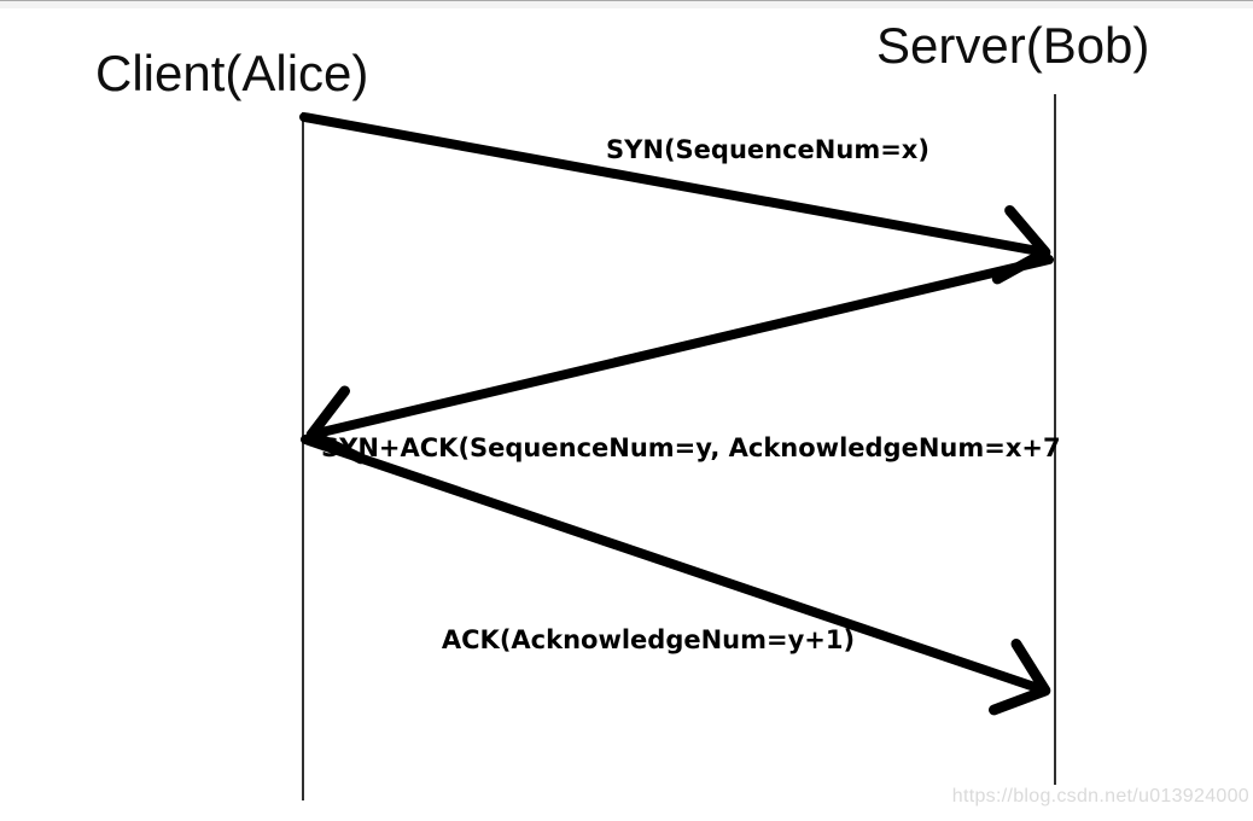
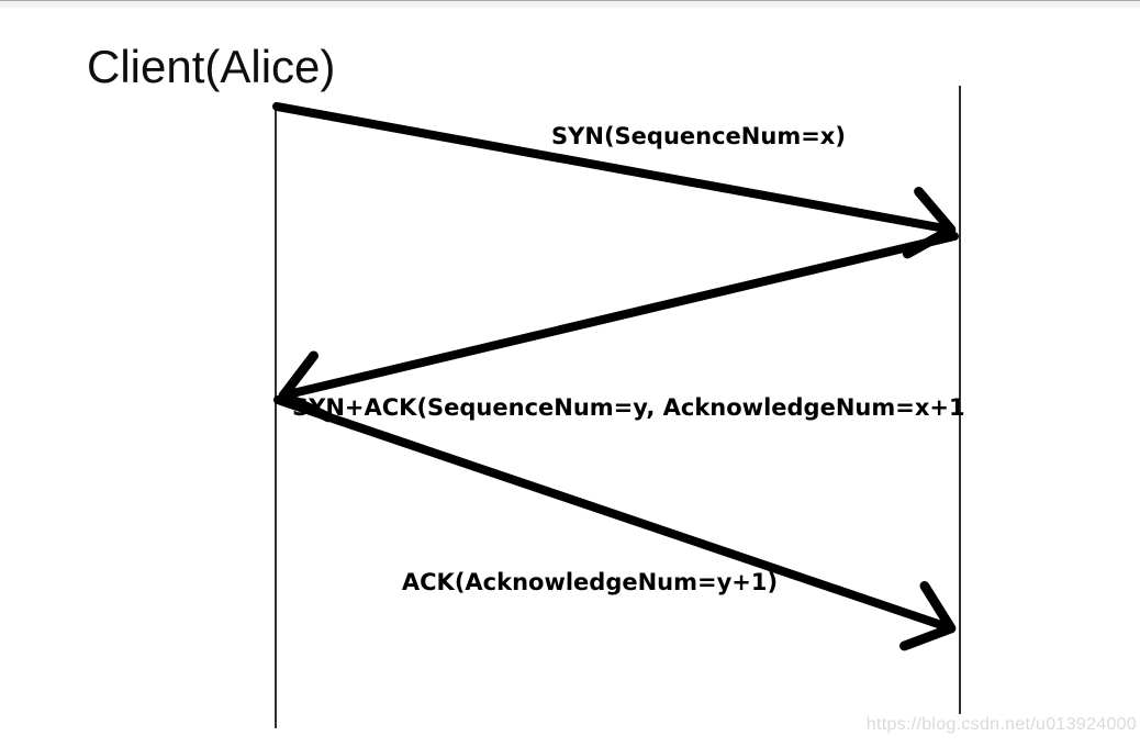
  Client(Alice)
- Server(Bob)
  SYN(SequenceNum=x)
- SYN+ACK(SequenceNum=y, AcknowledgeNum=x+7
+ SYN+ACK(SequenceNum=y, AcknowledgeNum=x+1
  ACK(AcknowledgeNum=y+1)
  https://blog.csdn.net/u013924000
